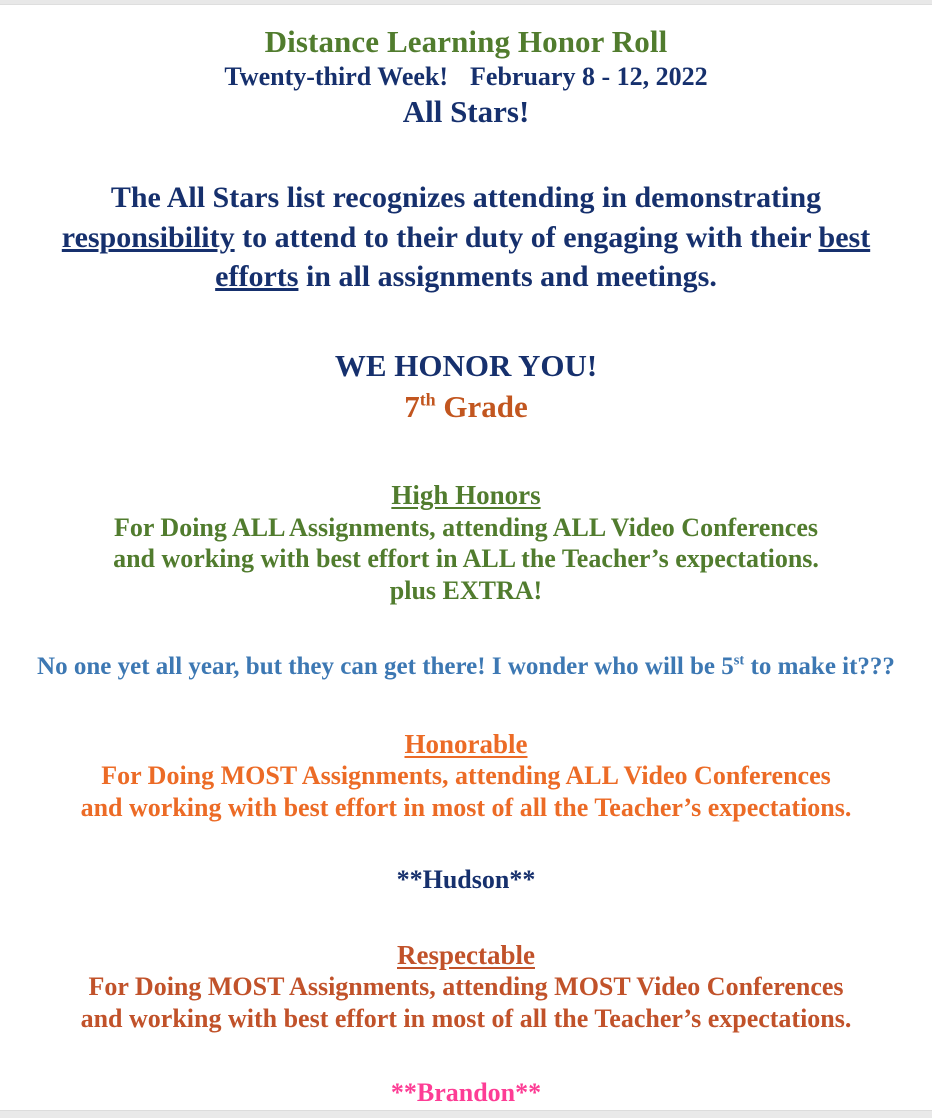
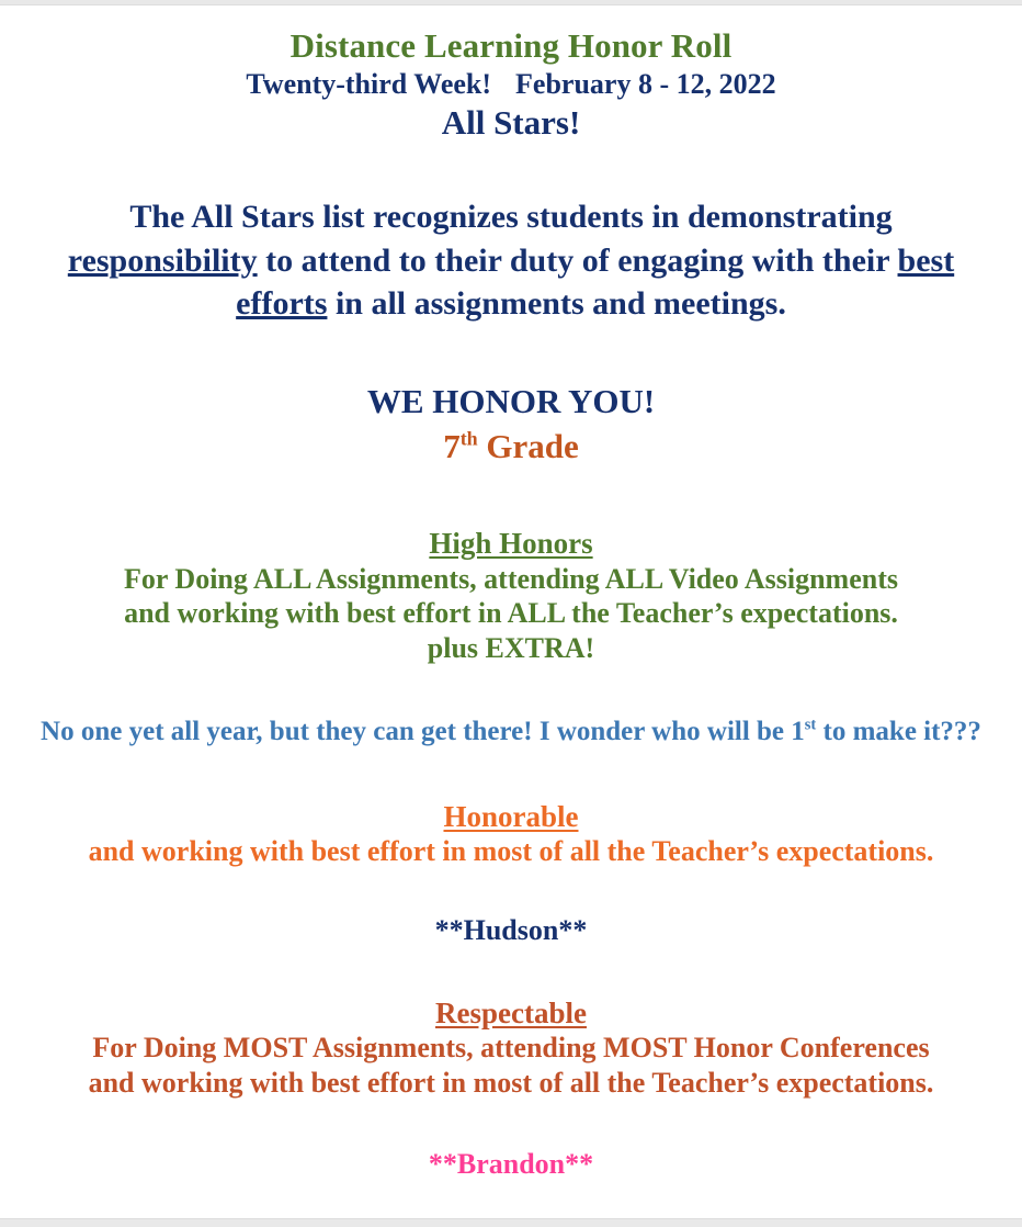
  Distance Learning Honor Roll
  Twenty-third Week! February 8 - 12, 2022
  All Stars!
- The All Stars list recognizes attending in demonstrating responsibility to attend to their duty of engaging with their best efforts in all assignments and meetings.
+ The All Stars list recognizes students in demonstrating responsibility to attend to their duty of engaging with their best efforts in all assignments and meetings.
  WE HONOR YOU!
  7th Grade
  High Honors
- For Doing ALL Assignments, attending ALL Video Conferences
+ For Doing ALL Assignments, attending ALL Video Assignments
  and working with best effort in ALL the Teacher’s expectations.
  plus EXTRA!
- No one yet all year, but they can get there! I wonder who will be 5st to make it???
+ No one yet all year, but they can get there! I wonder who will be 1st to make it???
  Honorable
- For Doing MOST Assignments, attending ALL Video Conferences
  and working with best effort in most of all the Teacher’s expectations.
  **Hudson**
  Respectable
- For Doing MOST Assignments, attending MOST Video Conferences
+ For Doing MOST Assignments, attending MOST Honor Conferences
  and working with best effort in most of all the Teacher’s expectations.
  **Brandon**
